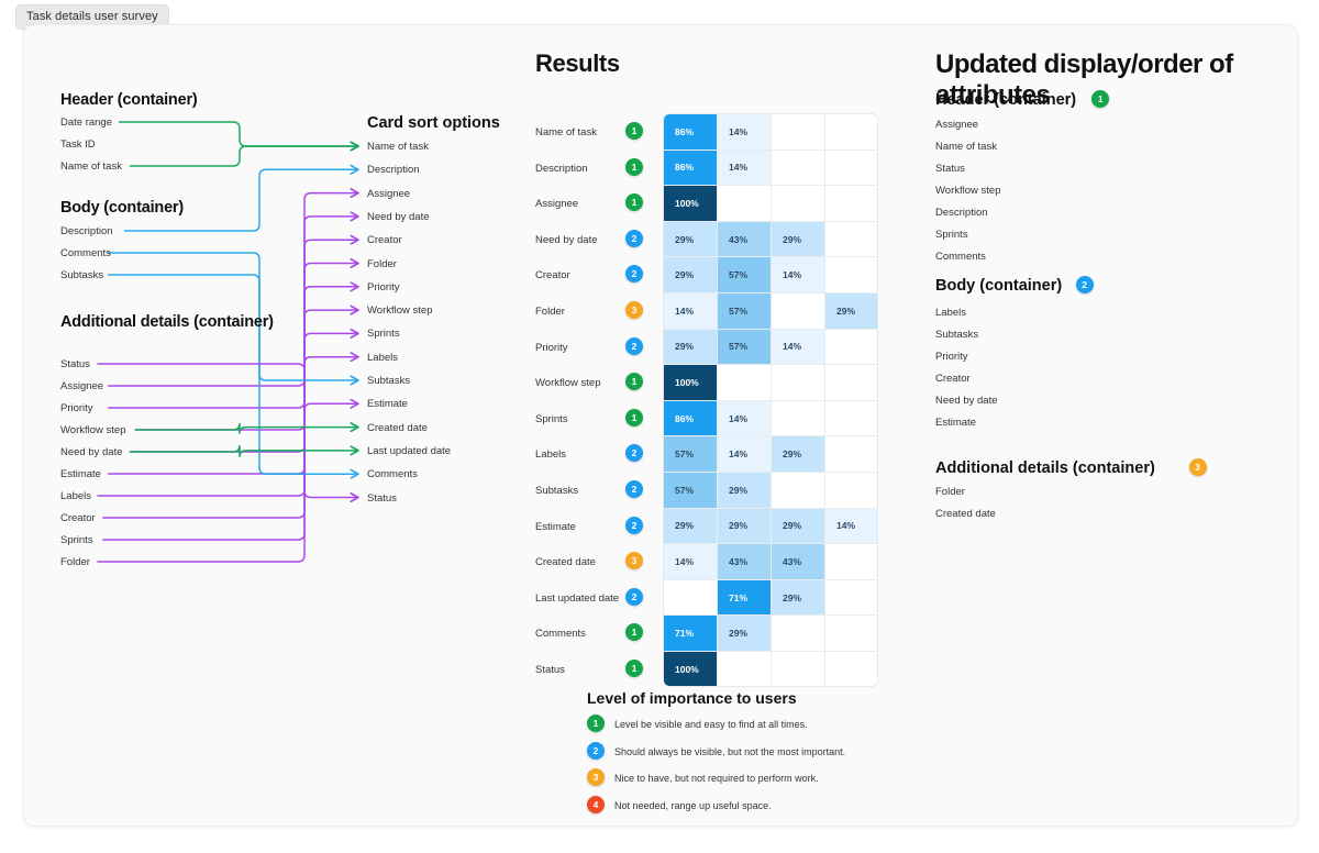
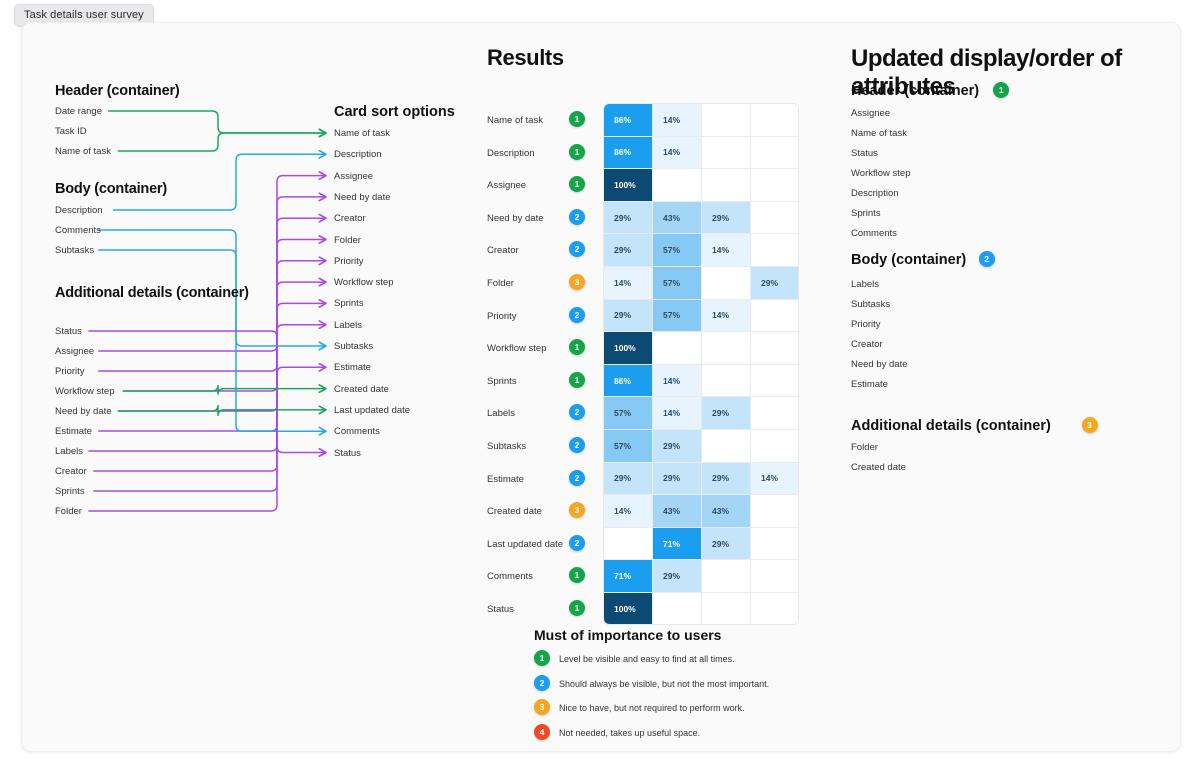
  Task details user survey
  Card sort options
  Header (container)
  Date range
  Task ID
  Name of task
  Body (container)
  Description
  Comments
  Subtasks
  Additional details (container)
  Status
  Assignee
  Priority
  Workflow step
  Need by date
  Estimate
  Labels
  Creator
  Sprints
  Folder
  Name of task
  Description
  Assignee
  Need by date
  Creator
  Folder
  Priority
  Workflow step
  Sprints
  Labels
  Subtasks
  Estimate
  Created date
  Last updated date
  Comments
  Status
  Results
  Name of task
  1
  Description
  1
  Assignee
  1
  Need by date
  2
  Creator
  2
  Folder
  3
  Priority
  2
  Workflow step
  1
  Sprints
  1
  Labels
  2
  Subtasks
  2
  Estimate
  2
  Created date
  3
  Last updated date
  2
  Comments
  1
  Status
  1
  86%
  14%
  86%
  14%
  100%
  29%
  43%
  29%
  29%
  57%
  14%
  14%
  57%
  29%
  29%
  57%
  14%
  100%
  86%
  14%
  57%
  14%
  29%
  57%
  29%
  29%
  29%
  29%
  14%
  14%
  43%
  43%
  71%
  29%
  71%
  29%
  100%
- Level of importance to users
+ Must of importance to users
  1
  Level be visible and easy to find at all times.
  2
  Should always be visible, but not the most important.
  3
  Nice to have, but not required to perform work.
  4
- Not needed, range up useful space.
+ Not needed, takes up useful space.
  Updated display/order of attributes
  Header (container)
  1
  Assignee
  Name of task
  Status
  Workflow step
  Description
  Sprints
  Comments
  Body (container)
  2
  Labels
  Subtasks
  Priority
  Creator
  Need by date
  Estimate
  Additional details (container)
  3
  Folder
  Created date
